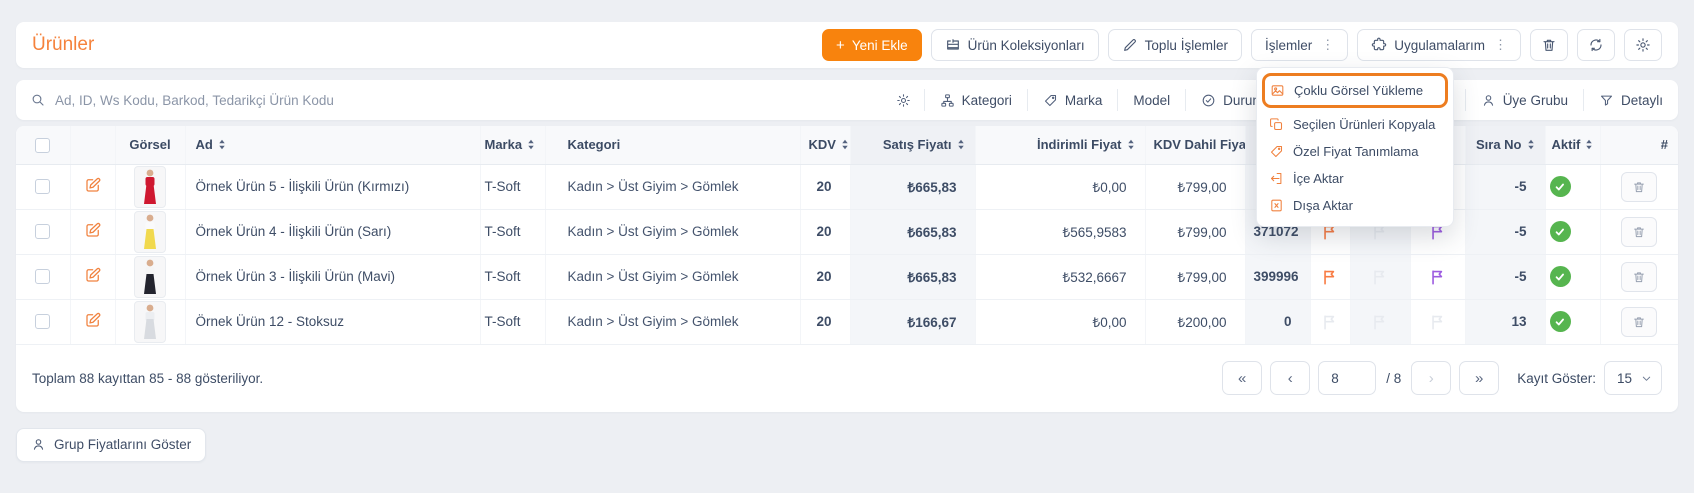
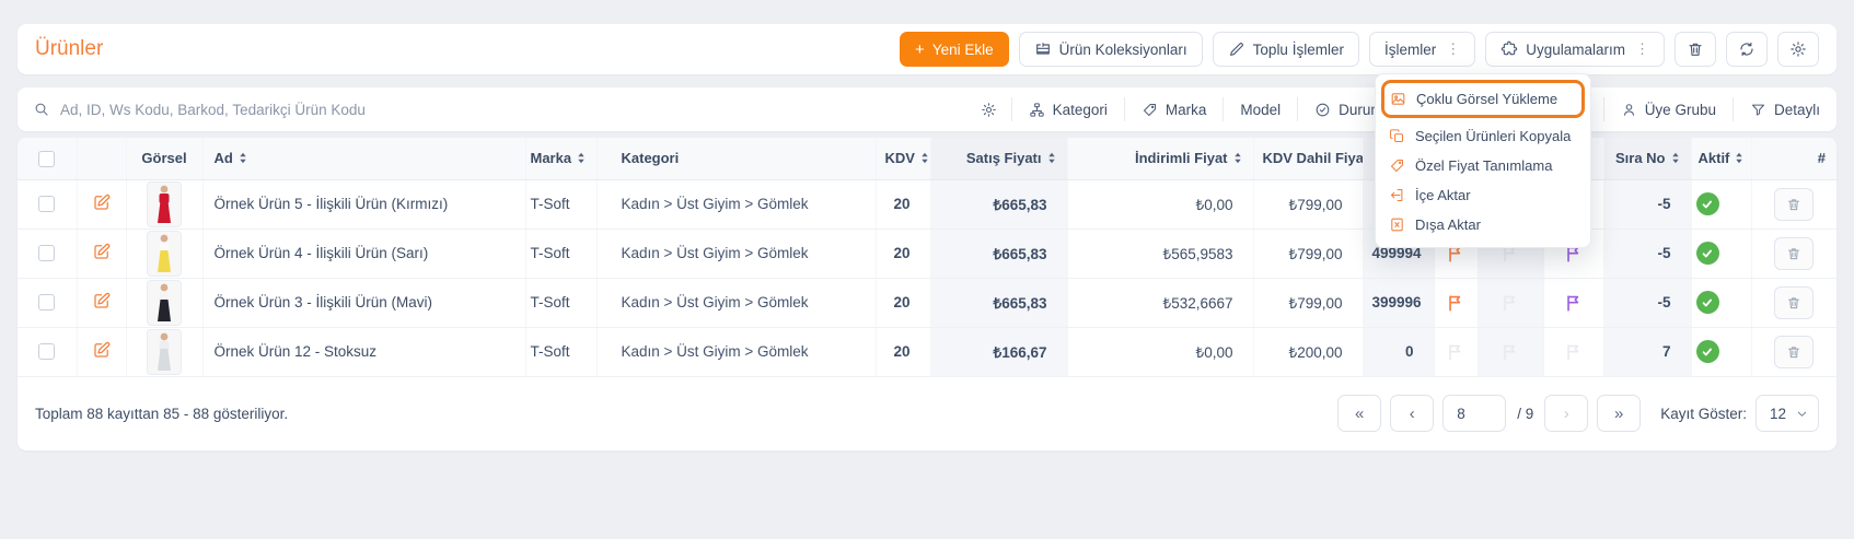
  Ürünler
  +
  Yeni Ekle
  Ürün Koleksiyonları
  Toplu İşlemler
  İşlemler
  ⋮
  Çoklu Görsel Yükleme
  Seçilen Ürünleri Kopyala
  Özel Fiyat Tanımlama
  İçe Aktar
  Dışa Aktar
  Uygulamalarım
  ⋮
  Ad, ID, Ws Kodu, Barkod, Tedarikçi Ürün Kodu
  Kategori
  Marka
  Model
  Duru
  Üye Grubu
  Detaylı
  		Görsel	Ad	Marka	Kategori	KDV	Satış Fiyatı	İndirimli Fiyat	KDV Dahil Fiya					Sıra No	Aktif	#
  			Örnek Ürün 5 - İlişkili Ürün (Kırmızı)	T-Soft	Kadın > Üst Giyim > Gömlek	20	₺665,83	₺0,00	₺799,00					-5
- 			Örnek Ürün 4 - İlişkili Ürün (Sarı)	T-Soft	Kadın > Üst Giyim > Gömlek	20	₺665,83	₺565,9583	₺799,00	371072				-5
+ 			Örnek Ürün 4 - İlişkili Ürün (Sarı)	T-Soft	Kadın > Üst Giyim > Gömlek	20	₺665,83	₺565,9583	₺799,00	499994				-5
  			Örnek Ürün 3 - İlişkili Ürün (Mavi)	T-Soft	Kadın > Üst Giyim > Gömlek	20	₺665,83	₺532,6667	₺799,00	399996				-5
- 			Örnek Ürün 12 - Stoksuz	T-Soft	Kadın > Üst Giyim > Gömlek	20	₺166,67	₺0,00	₺200,00	0				13
+ 			Örnek Ürün 12 - Stoksuz	T-Soft	Kadın > Üst Giyim > Gömlek	20	₺166,67	₺0,00	₺200,00	0				7
  Toplam 88 kayıttan 85 - 88 gösteriliyor.
  «
  ‹
  8
- / 8
+ / 9
  ›
  »
  Kayıt Göster:
- 15
+ 12
- Grup Fiyatlarını Göster
